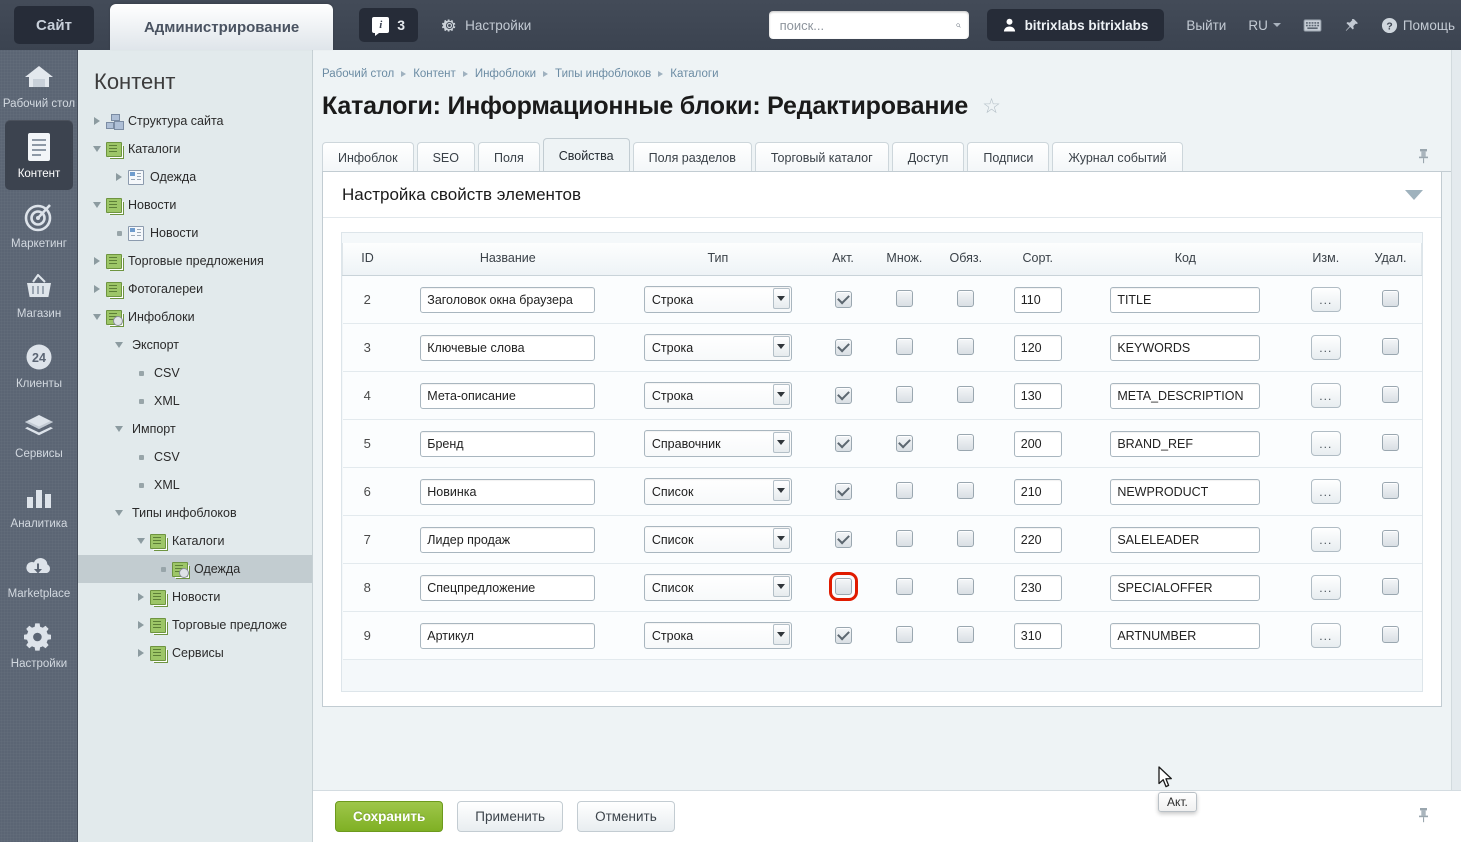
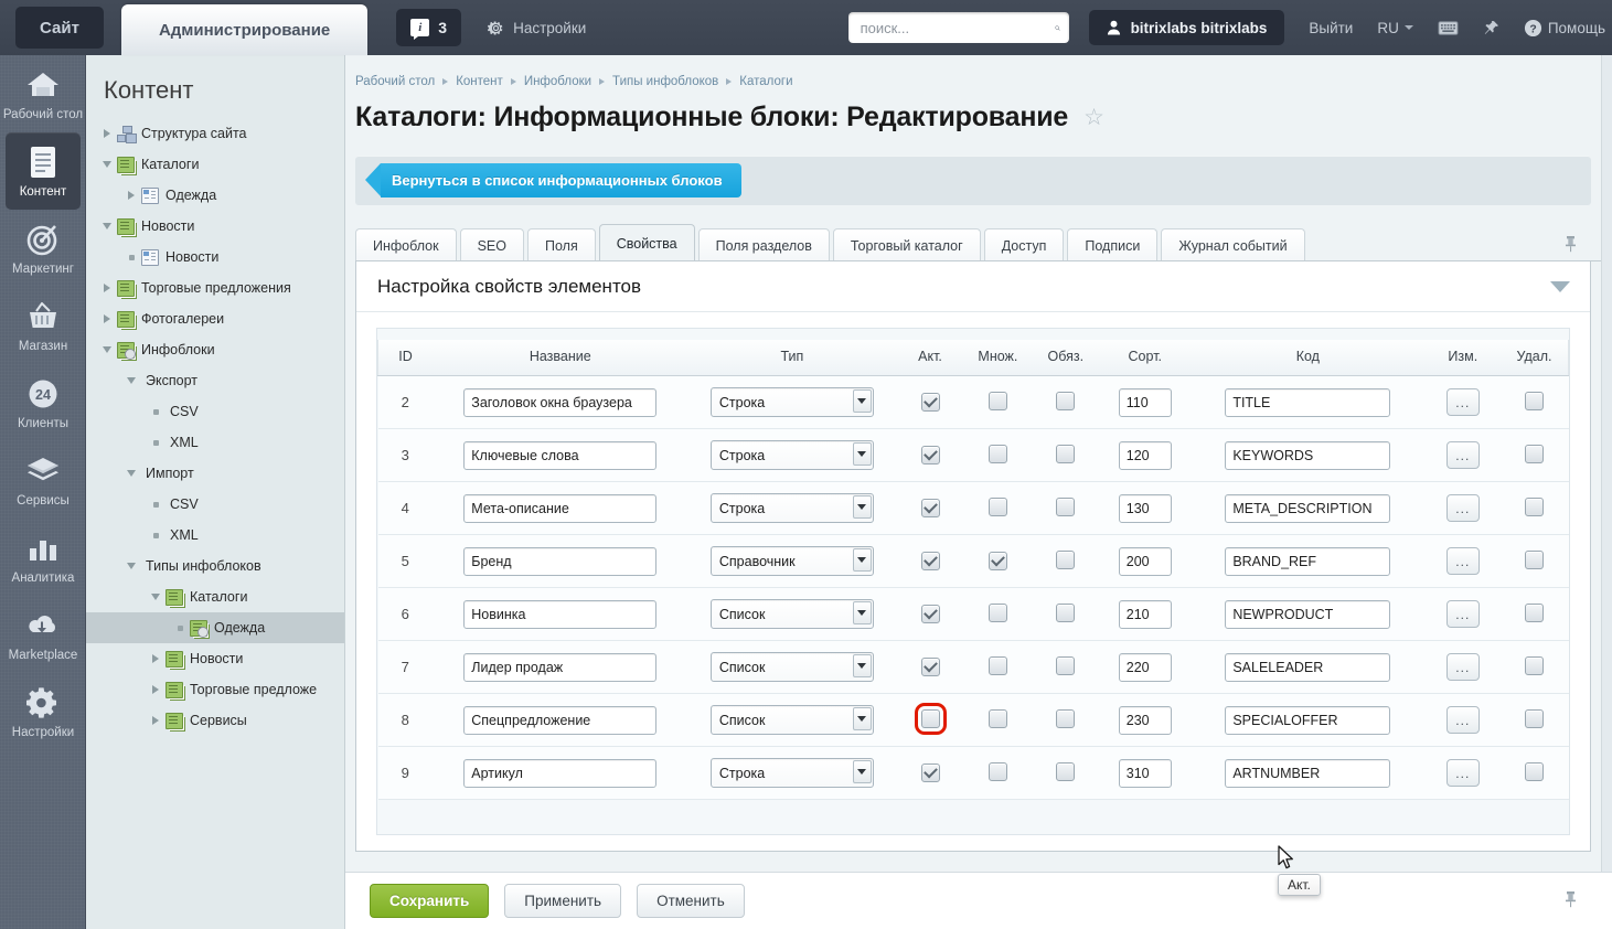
  Сайт
  Администрирование
  i
  3
  Настройки
  поиск...
  bitrixlabs bitrixlabs
  Выйти
  RU
  ?
  Помощь
  Рабочий стол
  Контент
  Маркетинг
  Магазин
  24
  Клиенты
  Сервисы
  Аналитика
  Marketplace
  Настройки
  Контент
  Структура сайта
  Каталоги
  Одежда
  Новости
  Новости
  Торговые предложения
  Фотогалереи
  Инфоблоки
  Экспорт
  CSV
  XML
  Импорт
  CSV
  XML
  Типы инфоблоков
  Каталоги
  Одежда
  Новости
  Торговые предложе
  Сервисы
  Рабочий стол
  Контент
  Инфоблоки
  Типы инфоблоков
  Каталоги
  Каталоги: Информационные блоки: Редактирование
  ☆
+ Вернуться в список информационных блоков
  Инфоблок
  SEO
  Поля
  Свойства
  Поля разделов
  Торговый каталог
  Доступ
  Подписи
  Журнал событий
  Настройка свойств элементов
  ID	Название	Тип	Акт.	Множ.	Обяз.	Сорт.	Код	Изм.	Удал.
  2	Заголовок окна браузера	Строка				110	TITLE	...
  3	Ключевые слова	Строка				120	KEYWORDS	...
  4	Мета-описание	Строка				130	META_DESCRIPTION	...
  5	Бренд	Справочник				200	BRAND_REF	...
  6	Новинка	Список				210	NEWPRODUCT	...
  7	Лидер продаж	Список				220	SALELEADER	...
  8	Спецпредложение	Список				230	SPECIALOFFER	...
  9	Артикул	Строка				310	ARTNUMBER	...
  Акт.
  Сохранить
  Применить
  Отменить
